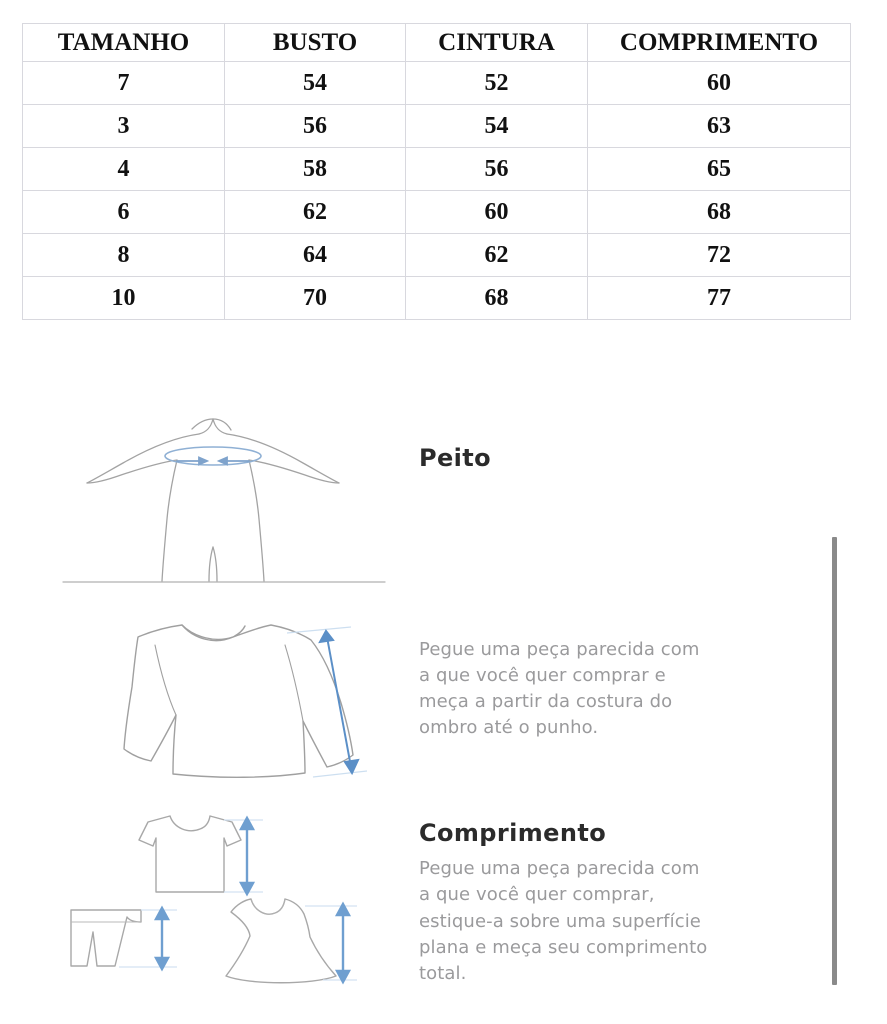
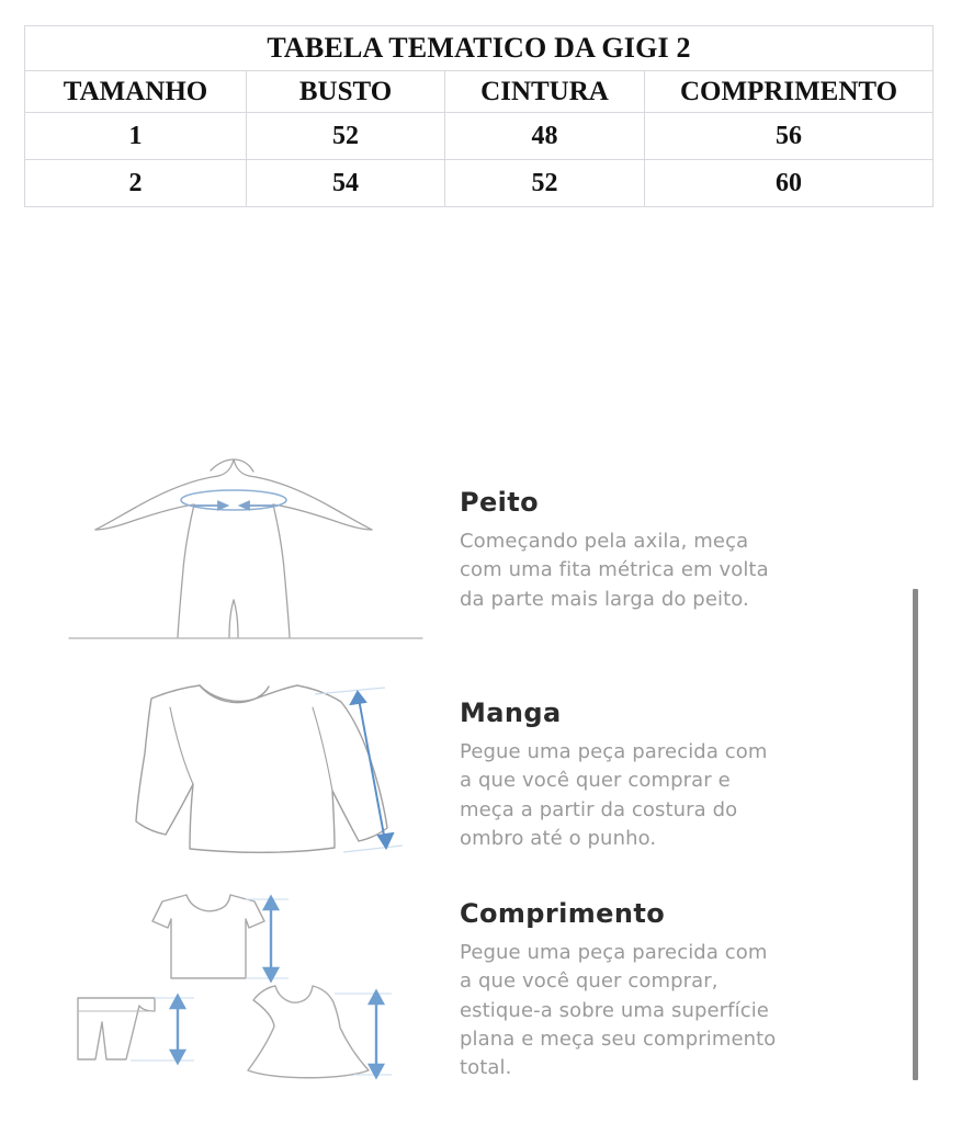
+ TABELA TEMATICO DA GIGI 2
  TAMANHO	BUSTO	CINTURA	COMPRIMENTO
+ 1	52	48	56
- 7	54	52	60
+ 2	54	52	60
- 3	56	54	63
- 4	58	56	65
- 6	62	60	68
- 8	64	62	72
- 10	70	68	77
  Peito
+ Começando pela axila, meça
+ com uma fita métrica em volta
+ da parte mais larga do peito.
+ Manga
  Pegue uma peça parecida com
  a que você quer comprar e
  meça a partir da costura do
  ombro até o punho.
  Comprimento
  Pegue uma peça parecida com
  a que você quer comprar,
  estique-a sobre uma superfície
  plana e meça seu comprimento
  total.
